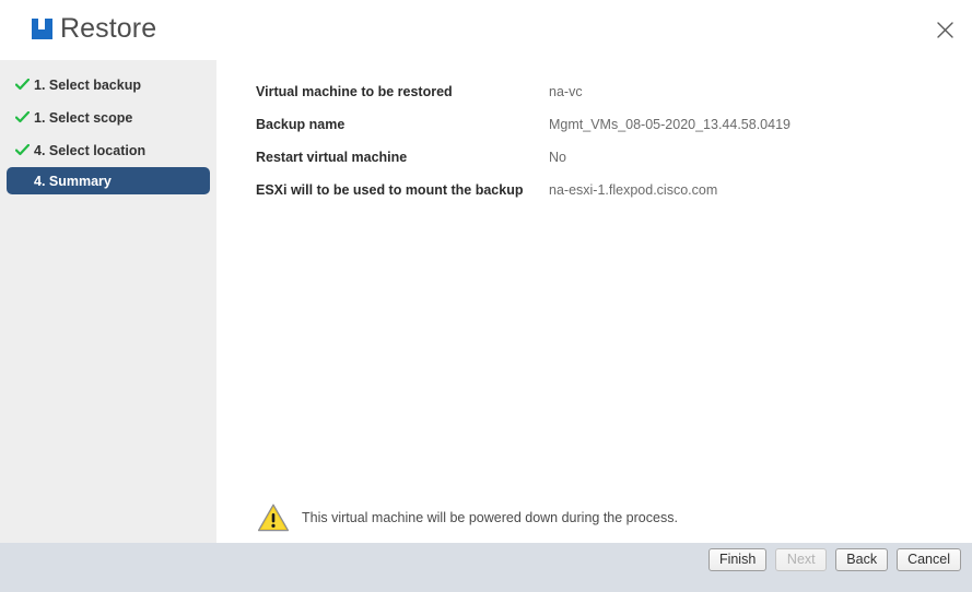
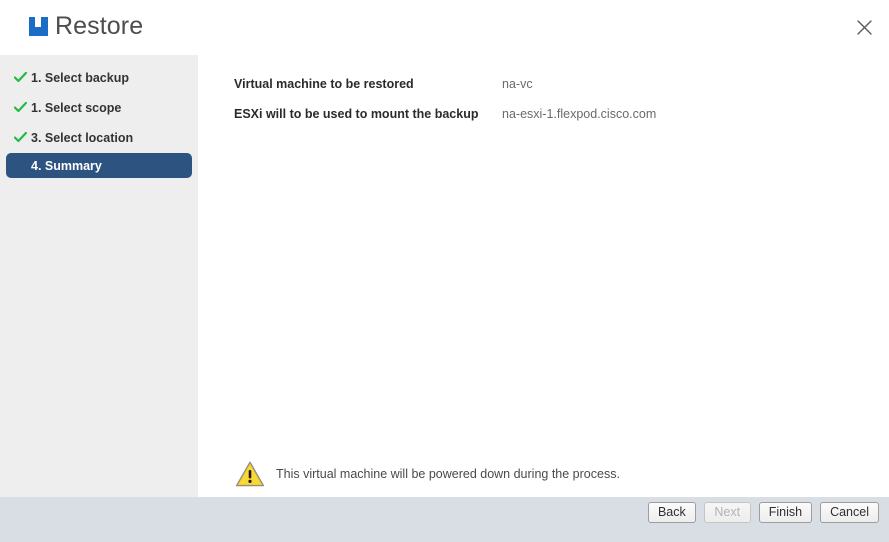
  Restore
  1. Select backup
  1. Select scope
- 4. Select location
+ 3. Select location
  4. Summary
  Virtual machine to be restored	na-vc
- Backup name	Mgmt_VMs_08-05-2020_13.44.58.0419
- Restart virtual machine	No
  ESXi will to be used to mount the backup	na-esxi-1.flexpod.cisco.com
  This virtual machine will be powered down during the process.
- Finish
+ Back
  Next
- Back
+ Finish
  Cancel
